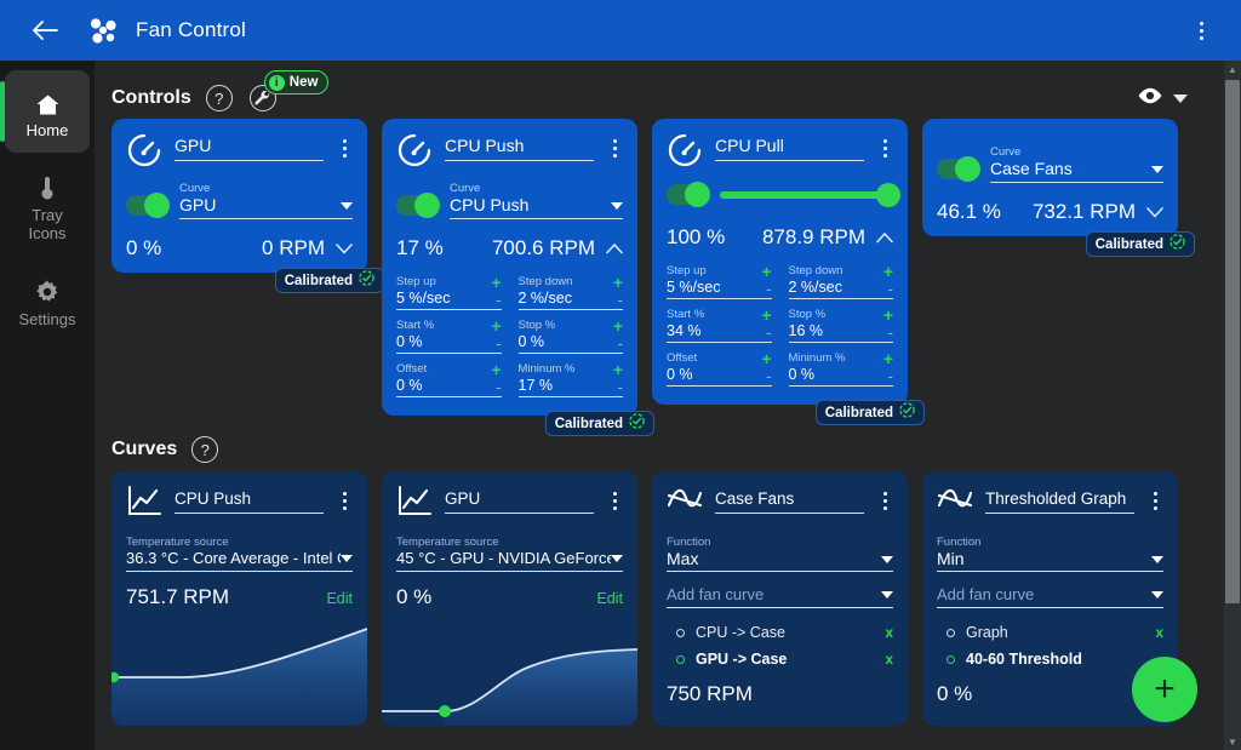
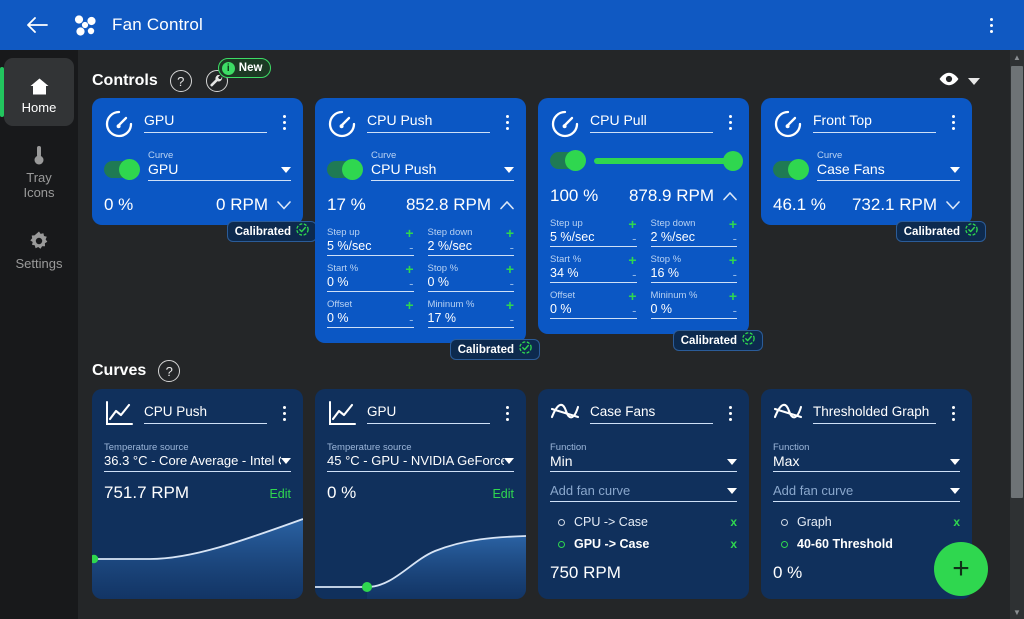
  Fan Control
  Home
  Tray
  Icons
  Settings
  Controls
  ?
  i
  New
  GPU
  Curve
  GPU
  0 %
  0 RPM
  Calibrated
  CPU Push
  Curve
  CPU Push
  17 %
- 700.6 RPM
+ 852.8 RPM
  Step up
  +
  5 %/sec
  -
  Step down
  +
  2 %/sec
  -
  Start %
  +
  0 %
  -
  Stop %
  +
  0 %
  -
  Offset
  +
  0 %
  -
  Mininum %
  +
  17 %
  -
  Calibrated
  CPU Pull
  100 %
  878.9 RPM
  Step up
  +
  5 %/sec
  -
  Step down
  +
  2 %/sec
  -
  Start %
  +
  34 %
  -
  Stop %
  +
  16 %
  -
  Offset
  +
  0 %
  -
  Mininum %
  +
  0 %
  -
  Calibrated
+ Front Top
  Curve
  Case Fans
  46.1 %
  732.1 RPM
  Calibrated
  Curves
  ?
  CPU Push
  Temperature source
  36.3 °C - Core Average - Intel
  751.7 RPM
  Edit
  GPU
  Temperature source
  45 °C - GPU - NVIDIA GeForc
  0 %
  Edit
  Case Fans
  Function
- Max
+ Min
  Add fan curve
  CPU -> Case
  x
  GPU -> Case
  x
  750 RPM
  Thresholded Graph
  Function
- Min
+ Max
  Add fan curve
  Graph
  x
  40-60 Threshold
  0 %
  +
  ▲
  ▼
